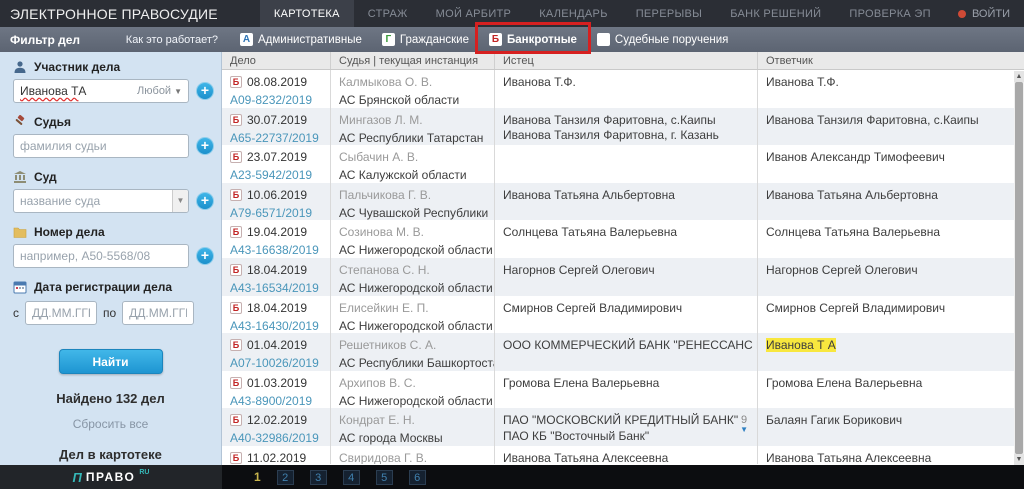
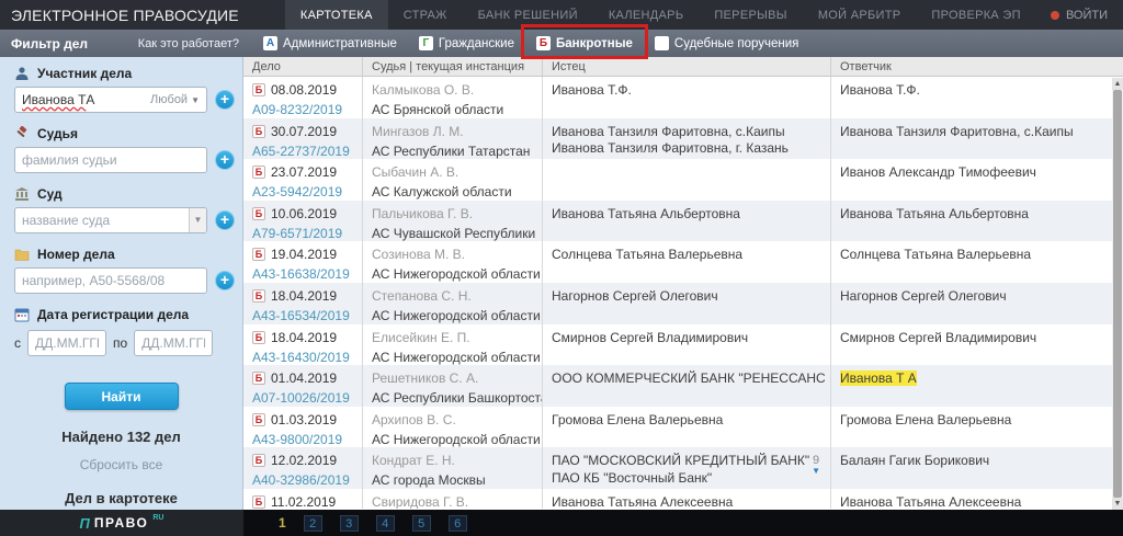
  ЭЛЕКТРОННОЕ ПРАВОСУДИЕ
  КАРТОТЕКА
  СТРАЖ
- МОЙ АРБИТР
+ БАНК РЕШЕНИЙ
  КАЛЕНДАРЬ
  ПЕРЕРЫВЫ
- БАНК РЕШЕНИЙ
+ МОЙ АРБИТР
  ПРОВЕРКА ЭП
  ВОЙТИ
  Фильтр дел
  Как это работает?
  А
  Административные
  Г
  Гражданские
  Б
  Банкротные
  Судебные поручения
  Участник дела
  Иванова Т
  А
  Любой
  ▼
  +
  Судья
  фамилия судьи
  +
  Суд
  название суда
  ▼
  +
  Номер дела
  например, А50-5568/08
  +
  Дата регистрации дела
  с
  ДД.ММ.ГГ
  по
  ДД.ММ.ГГ
  Найти
  Найдено 132 дел
  Сбросить все
  Дел в картотеке
  Дело
  Судья | текущая инстанция
  Истец
  Ответчик
  Б
  08.08.2019
  А09-8232/2019
  Калмыкова О. В.
  АС Брянской области
  Иванова Т.Ф.
  Иванова Т.Ф.
  Б
  30.07.2019
  А65-22737/2019
  Мингазов Л. М.
  АС Республики Татарстан
  Иванова Танзиля Фаритовна, с.Каипы
  Иванова Танзиля Фаритовна, г. Казань
  Иванова Танзиля Фаритовна, с.Каипы
  Б
  23.07.2019
  А23-5942/2019
  Сыбачин А. В.
  АС Калужской области
  Иванов Александр Тимофеевич
  Б
  10.06.2019
  А79-6571/2019
  Пальчикова Г. В.
  АС Чувашской Республики
  Иванова Татьяна Альбертовна
  Иванова Татьяна Альбертовна
  Б
  19.04.2019
  А43-16638/2019
  Созинова М. В.
  АС Нижегородской области
  Солнцева Татьяна Валерьевна
  Солнцева Татьяна Валерьевна
  Б
  18.04.2019
  А43-16534/2019
  Степанова С. Н.
  АС Нижегородской области
  Нагорнов Сергей Олегович
  Нагорнов Сергей Олегович
  Б
  18.04.2019
  А43-16430/2019
  Елисейкин Е. П.
  АС Нижегородской области
  Смирнов Сергей Владимирович
  Смирнов Сергей Владимирович
  Б
  01.04.2019
  А07-10026/2019
  Решетников С. А.
  АС Республики Башкортост
  ООО КОММЕРЧЕСКИЙ БАНК "РЕНЕССАНС
  Иванова Т А
  Б
  01.03.2019
- А43-8900/2019
+ А43-9800/2019
  Архипов В. С.
  АС Нижегородской области
  Громова Елена Валерьевна
  Громова Елена Валерьевна
  Б
  12.02.2019
  А40-32986/2019
  Кондрат Е. Н.
  АС города Москвы
  ПАО "МОСКОВСКИЙ КРЕДИТНЫЙ БАНК"
  ПАО КБ "Восточный Банк"
  9
  ▼
  Балаян Гагик Борикович
  Б
  11.02.2019
  Свиридова Г. В.
  Иванова Татьяна Алексеевна
  Иванова Татьяна Алексеевна
  П
  ПРАВО
  1
  2
  3
  4
  5
  6
